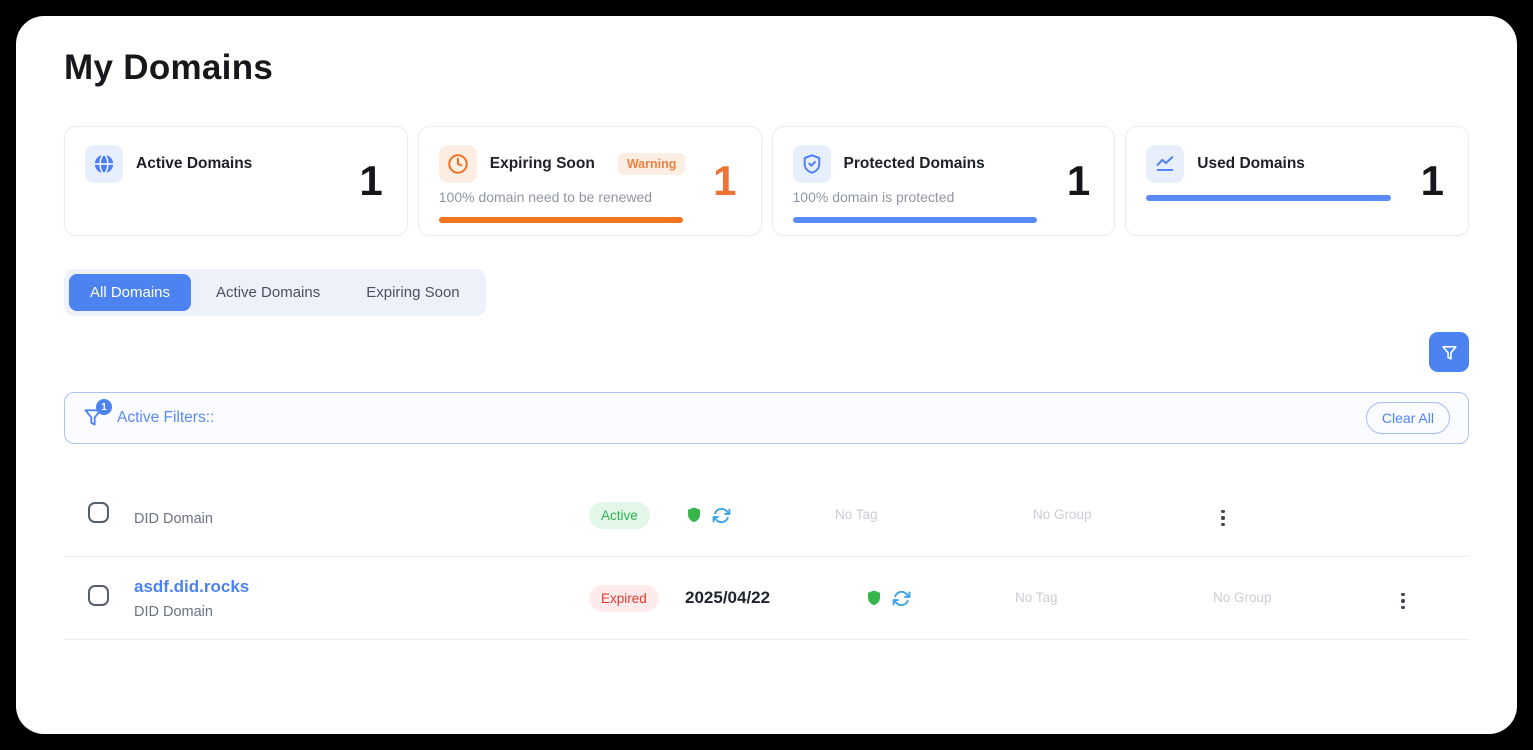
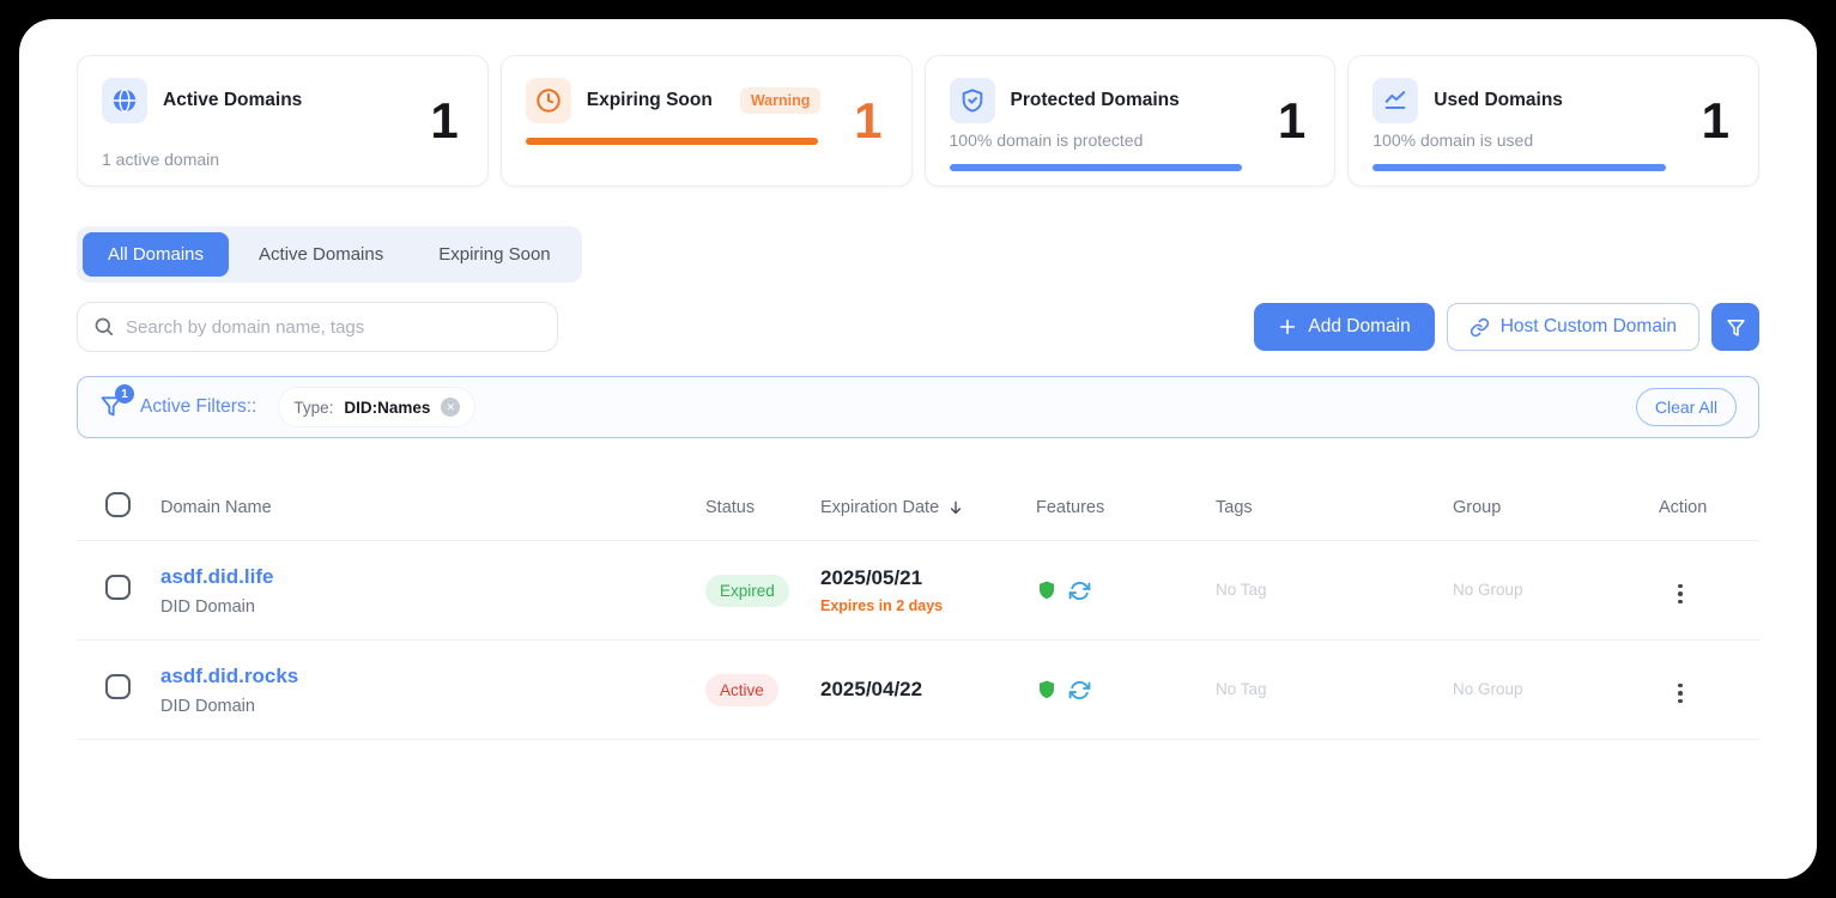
- My Domains
  Active Domains
+ 1 active domain
  1
  Expiring Soon
  Warning
- 100% domain need to be renewed
  1
  Protected Domains
  100% domain is protected
  1
  Used Domains
+ 100% domain is used
  1
  All Domains
  Active Domains
  Expiring Soon
+ Search by domain name, tags
+ Add Domain
+ Host Custom Domain
  1
  Active Filters::
+ Type:
+ DID:Names
+ ✕
  Clear All
+ Domain Name
+ Status
+ Expiration Date
+ Features
+ Tags
+ Group
+ Action
+ asdf.did.life
  DID Domain
- Active
+ Expired
+ 2025/05/21
+ Expires in 2 days
  No Tag
  No Group
  asdf.did.rocks
  DID Domain
- Expired
+ Active
  2025/04/22
  No Tag
  No Group
